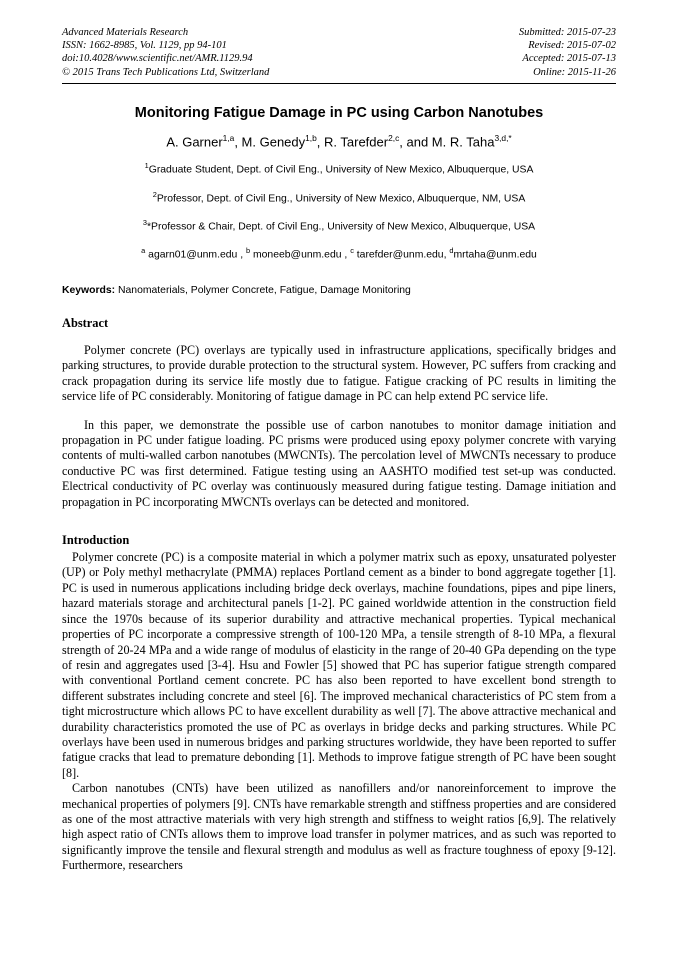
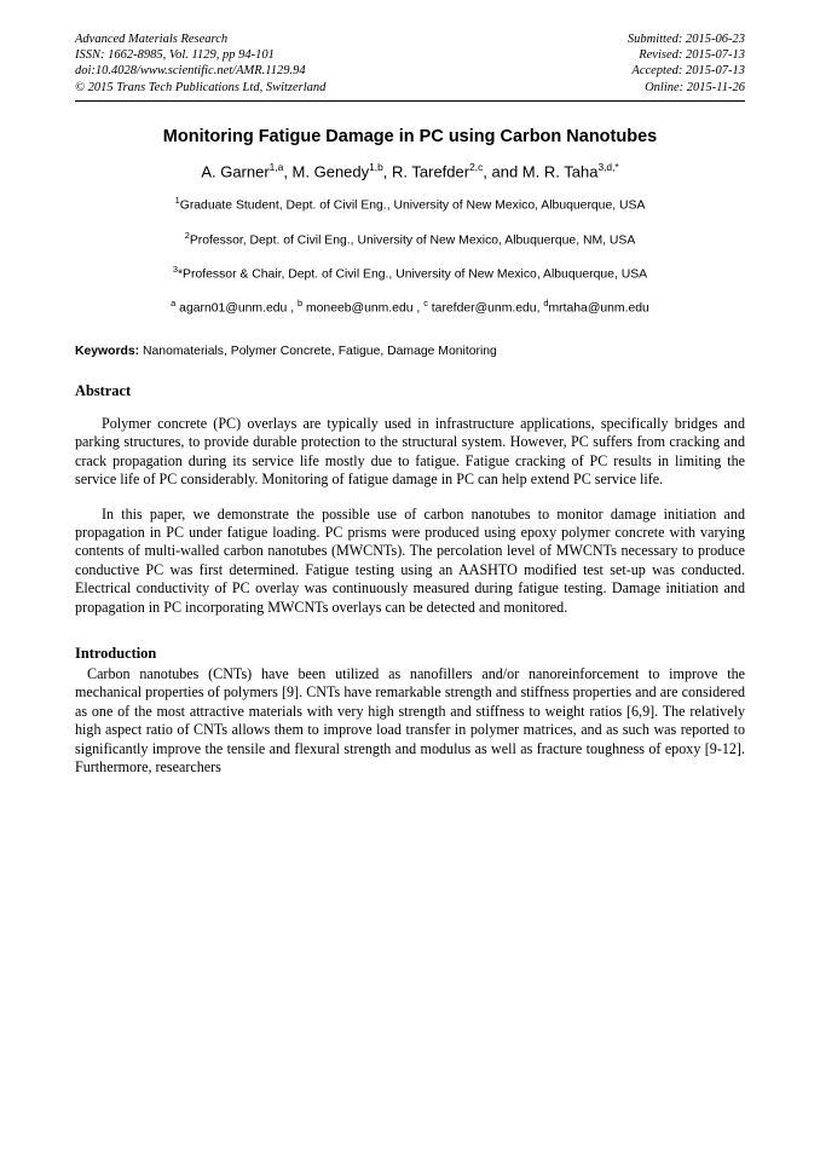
  Advanced Materials Research
  ISSN: 1662-8985, Vol. 1129, pp 94-101
  doi:10.4028/www.scientific.net/AMR.1129.94
  © 2015 Trans Tech Publications Ltd, Switzerland
- Submitted: 2015-07-23
+ Submitted: 2015-06-23
- Revised: 2015-07-02
+ Revised: 2015-07-13
  Accepted: 2015-07-13
  Online: 2015-11-26
  Monitoring Fatigue Damage in PC using Carbon Nanotubes
  A. Garner1,a, M. Genedy1,b, R. Tarefder2,c, and M. R. Taha3,d,*
  1Graduate Student, Dept. of Civil Eng., University of New Mexico, Albuquerque, USA
  2Professor, Dept. of Civil Eng., University of New Mexico, Albuquerque, NM, USA
  3*Professor & Chair, Dept. of Civil Eng., University of New Mexico, Albuquerque, USA
  a agarn01@unm.edu , b moneeb@unm.edu , c tarefder@unm.edu, dmrtaha@unm.edu
  Keywords: Nanomaterials, Polymer Concrete, Fatigue, Damage Monitoring
  Abstract
  Polymer concrete (PC) overlays are typically used in infrastructure applications, specifically bridges and parking structures, to provide durable protection to the structural system. However, PC suffers from cracking and crack propagation during its service life mostly due to fatigue. Fatigue cracking of PC results in limiting the service life of PC considerably. Monitoring of fatigue damage in PC can help extend PC service life.
  In this paper, we demonstrate the possible use of carbon nanotubes to monitor damage initiation and propagation in PC under fatigue loading. PC prisms were produced using epoxy polymer concrete with varying contents of multi-walled carbon nanotubes (MWCNTs). The percolation level of MWCNTs necessary to produce conductive PC was first determined. Fatigue testing using an AASHTO modified test set-up was conducted. Electrical conductivity of PC overlay was continuously measured during fatigue testing. Damage initiation and propagation in PC incorporating MWCNTs overlays can be detected and monitored.
  Introduction
- Polymer concrete (PC) is a composite material in which a polymer matrix such as epoxy, unsaturated polyester (UP) or Poly methyl methacrylate (PMMA) replaces Portland cement as a binder to bond aggregate together [1]. PC is used in numerous applications including bridge deck overlays, machine foundations, pipes and pipe liners, hazard materials storage and architectural panels [1-2]. PC gained worldwide attention in the construction field since the 1970s because of its superior durability and attractive mechanical properties. Typical mechanical properties of PC incorporate a compressive strength of 100-120 MPa, a tensile strength of 8-10 MPa, a flexural strength of 20-24 MPa and a wide range of modulus of elasticity in the range of 20-40 GPa depending on the type of resin and aggregates used [3-4]. Hsu and Fowler [5] showed that PC has superior fatigue strength compared with conventional Portland cement concrete. PC has also been reported to have excellent bond strength to different substrates including concrete and steel [6]. The improved mechanical characteristics of PC stem from a tight microstructure which allows PC to have excellent durability as well [7]. The above attractive mechanical and durability characteristics promoted the use of PC as overlays in bridge decks and parking structures. While PC overlays have been used in numerous bridges and parking structures worldwide, they have been reported to suffer fatigue cracks that lead to premature debonding [1]. Methods to improve fatigue strength of PC have been sought [8].
  Carbon nanotubes (CNTs) have been utilized as nanofillers and/or nanoreinforcement to improve the mechanical properties of polymers [9]. CNTs have remarkable strength and stiffness properties and are considered as one of the most attractive materials with very high strength and stiffness to weight ratios [6,9]. The relatively high aspect ratio of CNTs allows them to improve load transfer in polymer matrices, and as such was reported to significantly improve the tensile and flexural strength and modulus as well as fracture toughness of epoxy [9-12]. Furthermore, researchers
